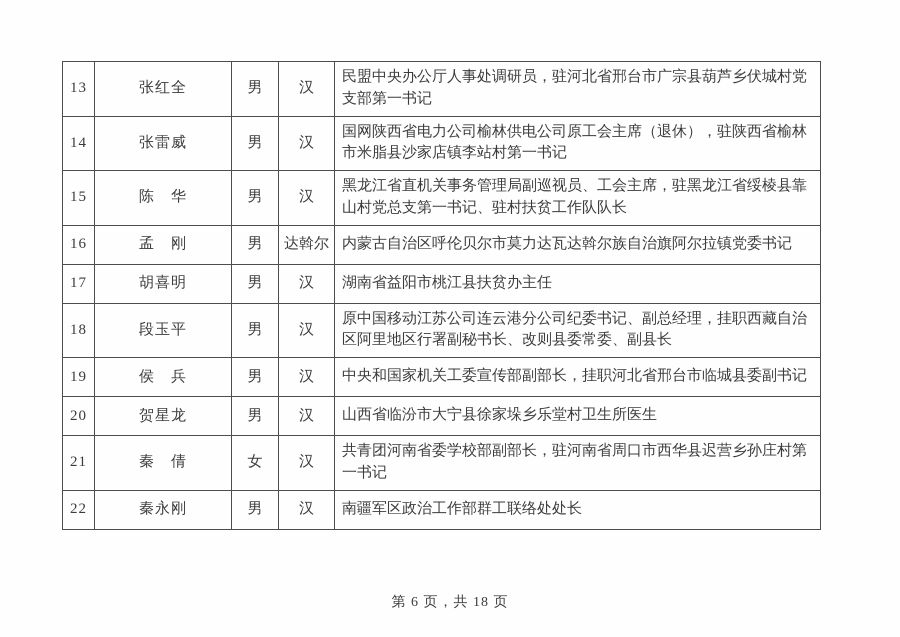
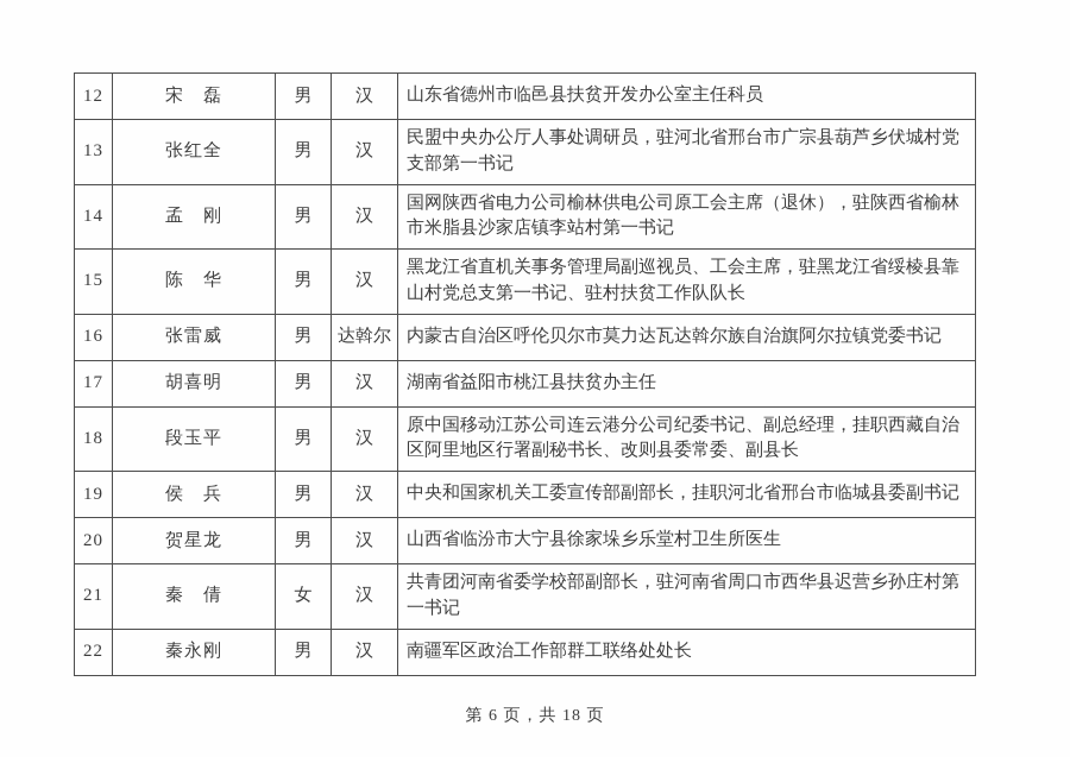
+ 12	宋 磊	男	汉	山东省德州市临邑县扶贫开发办公室主任科员
  13	张红全	男	汉	民盟中央办公厅人事处调研员，驻河北省邢台市广宗县葫芦乡伏城村党支部第一书记
- 14	张雷威	男	汉	国网陕西省电力公司榆林供电公司原工会主席（退休），驻陕西省榆林市米脂县沙家店镇李站村第一书记
+ 14	孟 刚	男	汉	国网陕西省电力公司榆林供电公司原工会主席（退休），驻陕西省榆林市米脂县沙家店镇李站村第一书记
  15	陈 华	男	汉	黑龙江省直机关事务管理局副巡视员、工会主席，驻黑龙江省绥棱县靠山村党总支第一书记、驻村扶贫工作队队长
- 16	孟 刚	男	达斡尔	内蒙古自治区呼伦贝尔市莫力达瓦达斡尔族自治旗阿尔拉镇党委书记
+ 16	张雷威	男	达斡尔	内蒙古自治区呼伦贝尔市莫力达瓦达斡尔族自治旗阿尔拉镇党委书记
  17	胡喜明	男	汉	湖南省益阳市桃江县扶贫办主任
  18	段玉平	男	汉	原中国移动江苏公司连云港分公司纪委书记、副总经理，挂职西藏自治区阿里地区行署副秘书长、改则县委常委、副县长
  19	侯 兵	男	汉	中央和国家机关工委宣传部副部长，挂职河北省邢台市临城县委副书记
  20	贺星龙	男	汉	山西省临汾市大宁县徐家垛乡乐堂村卫生所医生
  21	秦 倩	女	汉	共青团河南省委学校部副部长，驻河南省周口市西华县迟营乡孙庄村第一书记
  22	秦永刚	男	汉	南疆军区政治工作部群工联络处处长
  第 6 页，共 18 页
